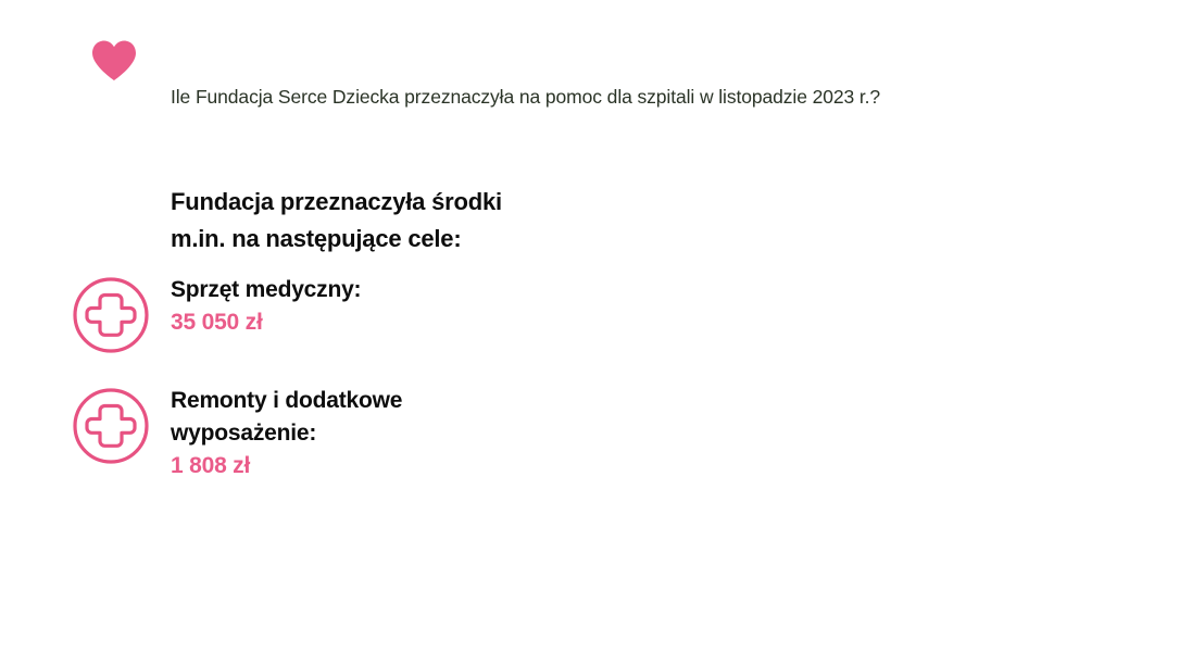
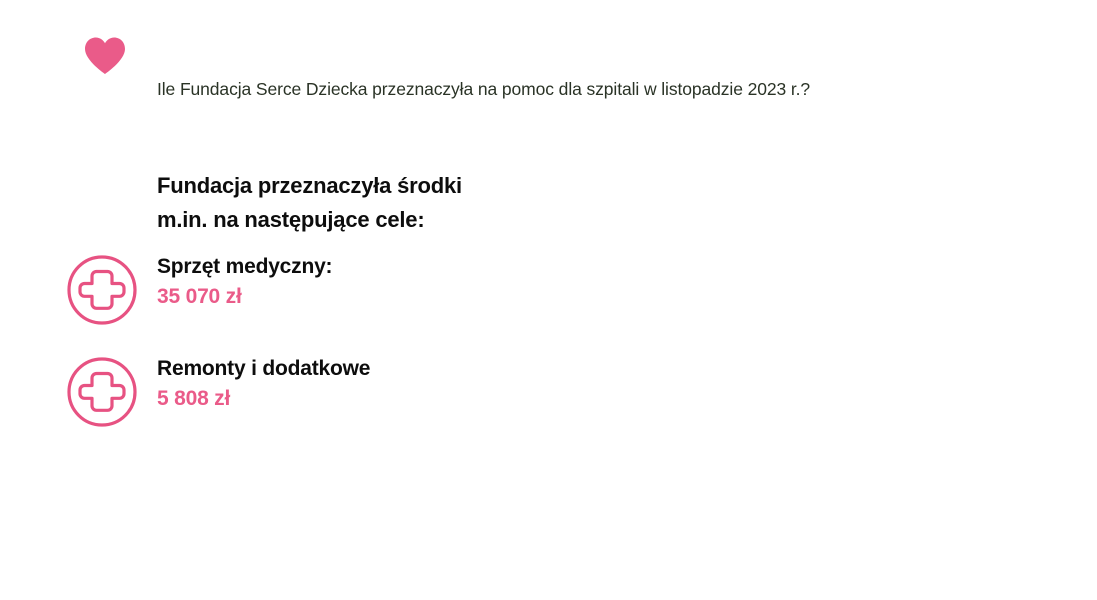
  Ile Fundacja Serce Dziecka przeznaczyła na pomoc dla szpitali w listopadzie 2023 r.?
  Fundacja przeznaczyła środki
  m.in. na następujące cele:
  Sprzęt medyczny:
- 35 050 zł
+ 35 070 zł
  Remonty i dodatkowe
- wyposażenie:
- 1 808 zł
+ 5 808 zł
